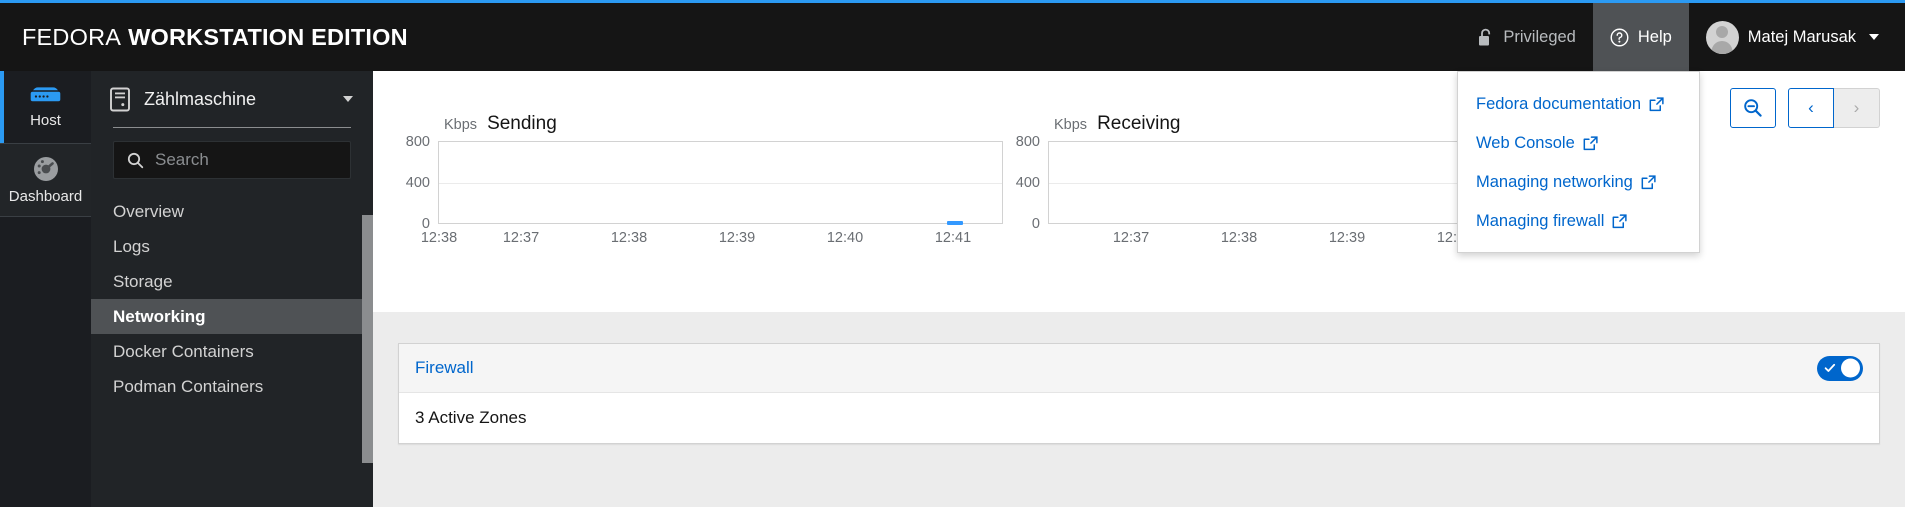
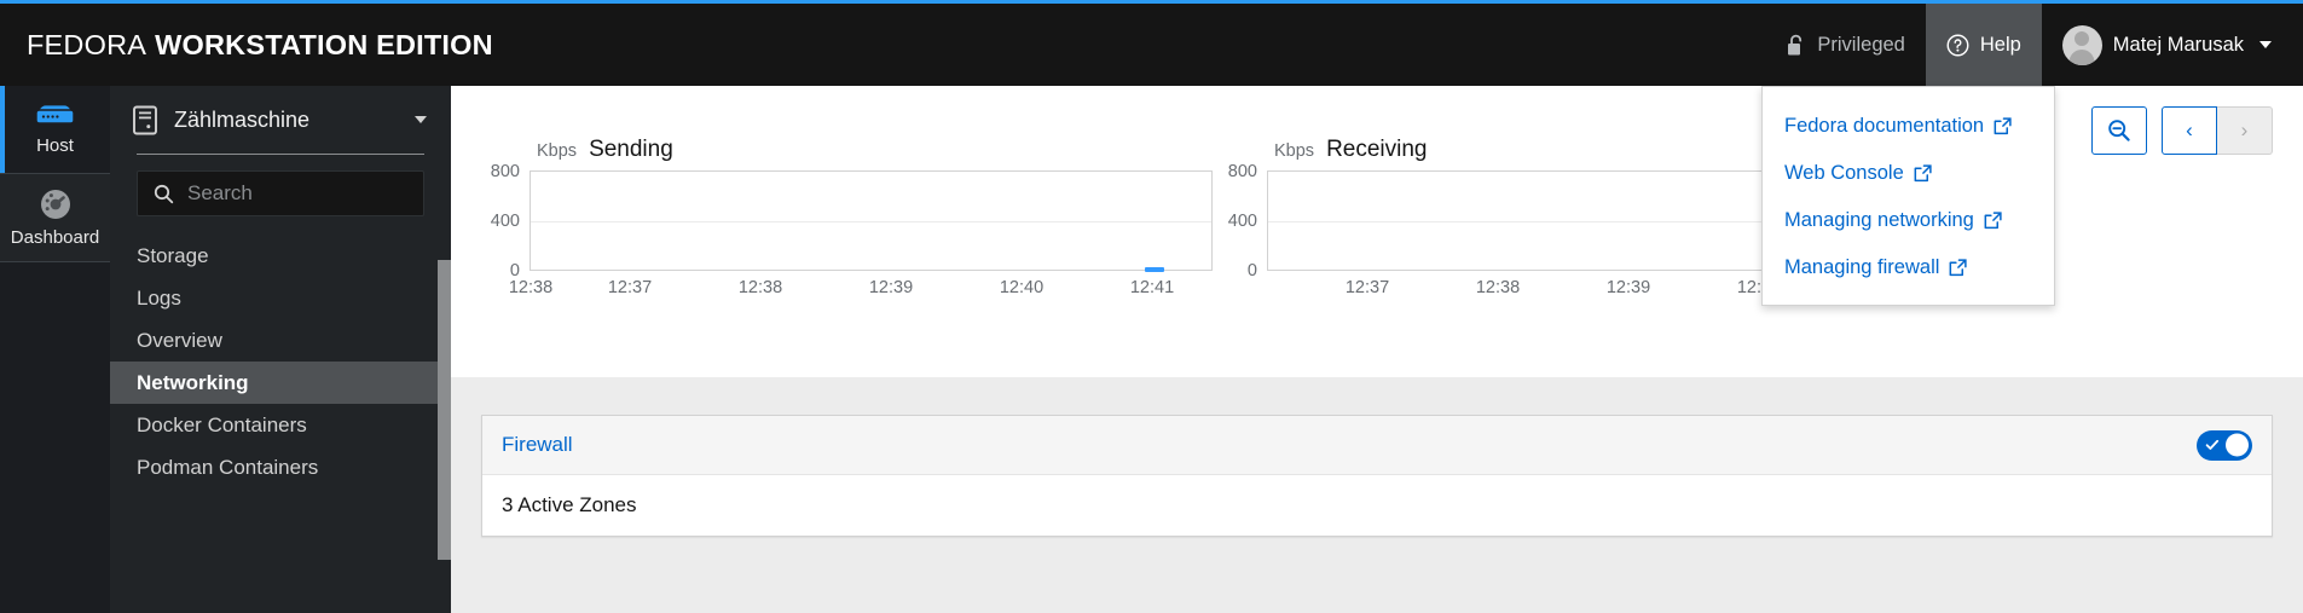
  FEDORA
  WORKSTATION EDITION
  Privileged
  Help
  Matej Marusak
  Host
  Dashboard
  Zählmaschine
  Search
- Overview
+ Storage
  Logs
- Storage
+ Overview
  Networking
  Docker Containers
  Podman Containers
  ‹
  ›
  Kbps
  Sending
  800
  400
  0
  12:37
  12:38
  12:38
  12:39
  12:40
  12:41
  Kbps
  Receiving
  800
  400
  0
  12:37
  12:38
  12:39
  Firewall
  3 Active Zones
  Fedora documentation
  Web Console
  Managing networking
  Managing firewall
